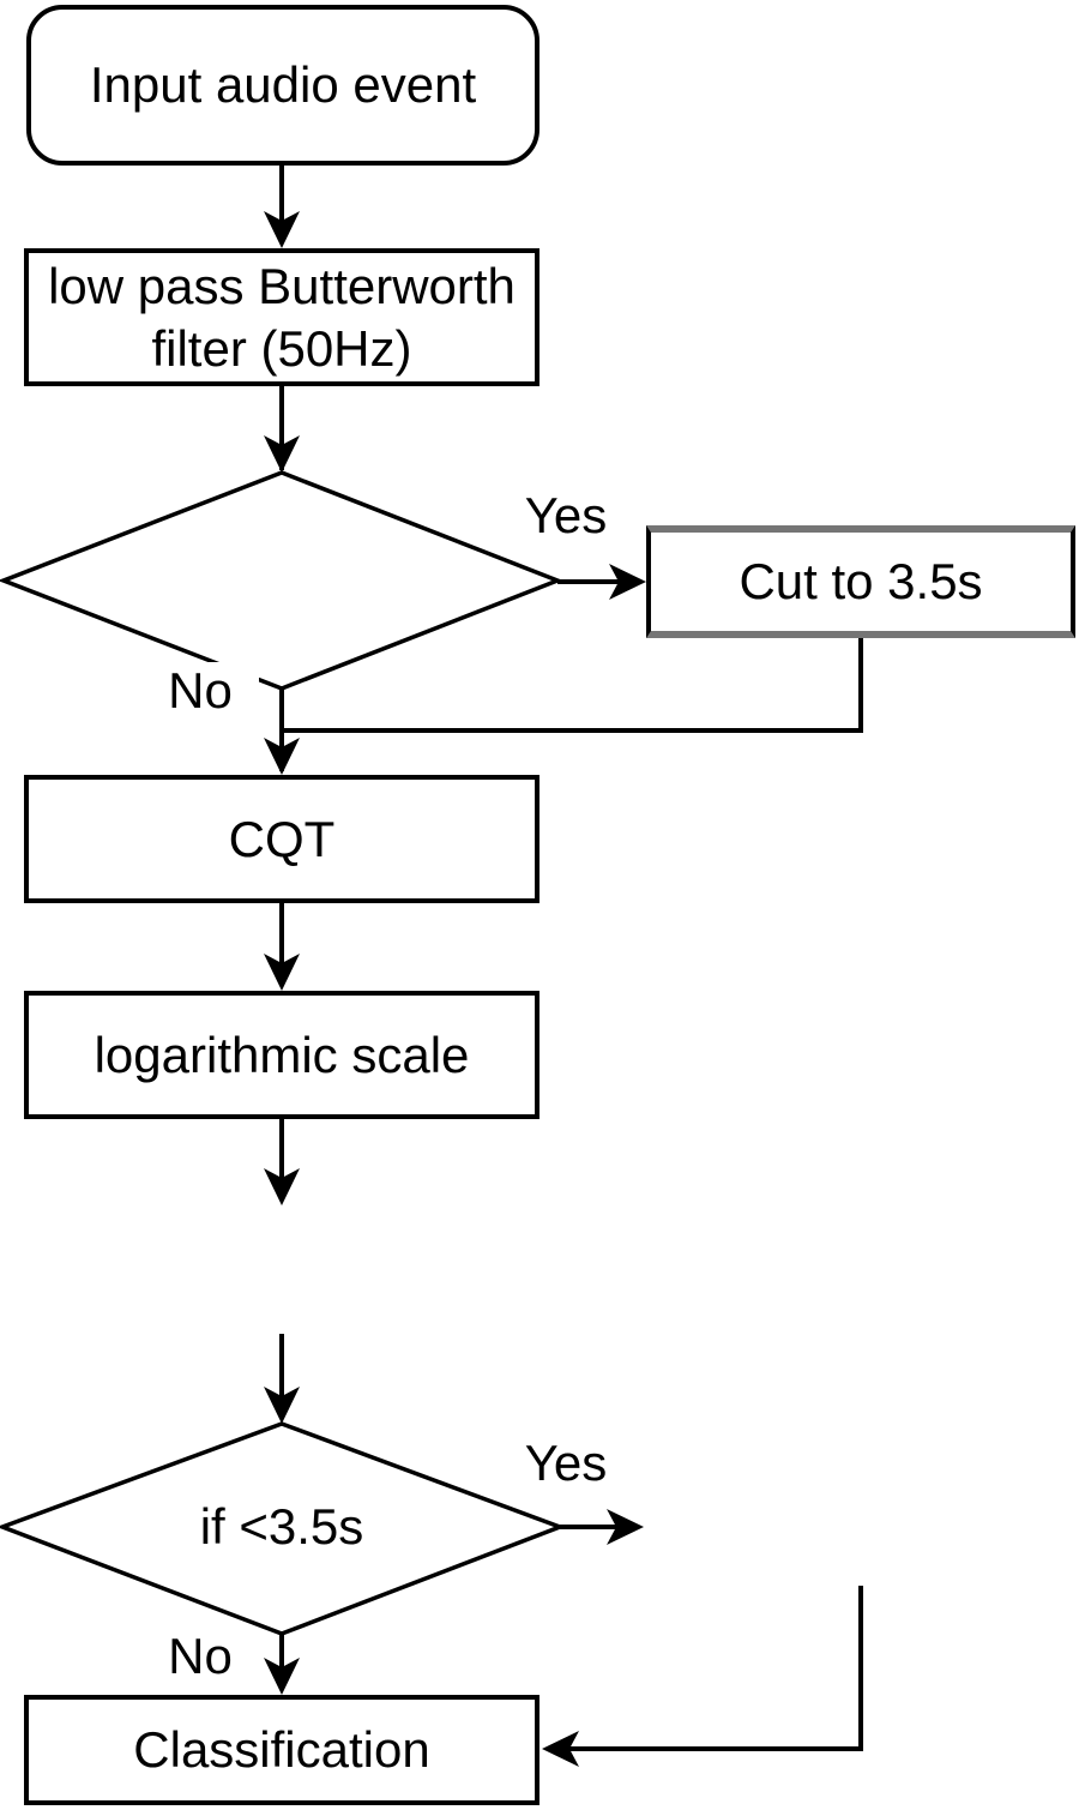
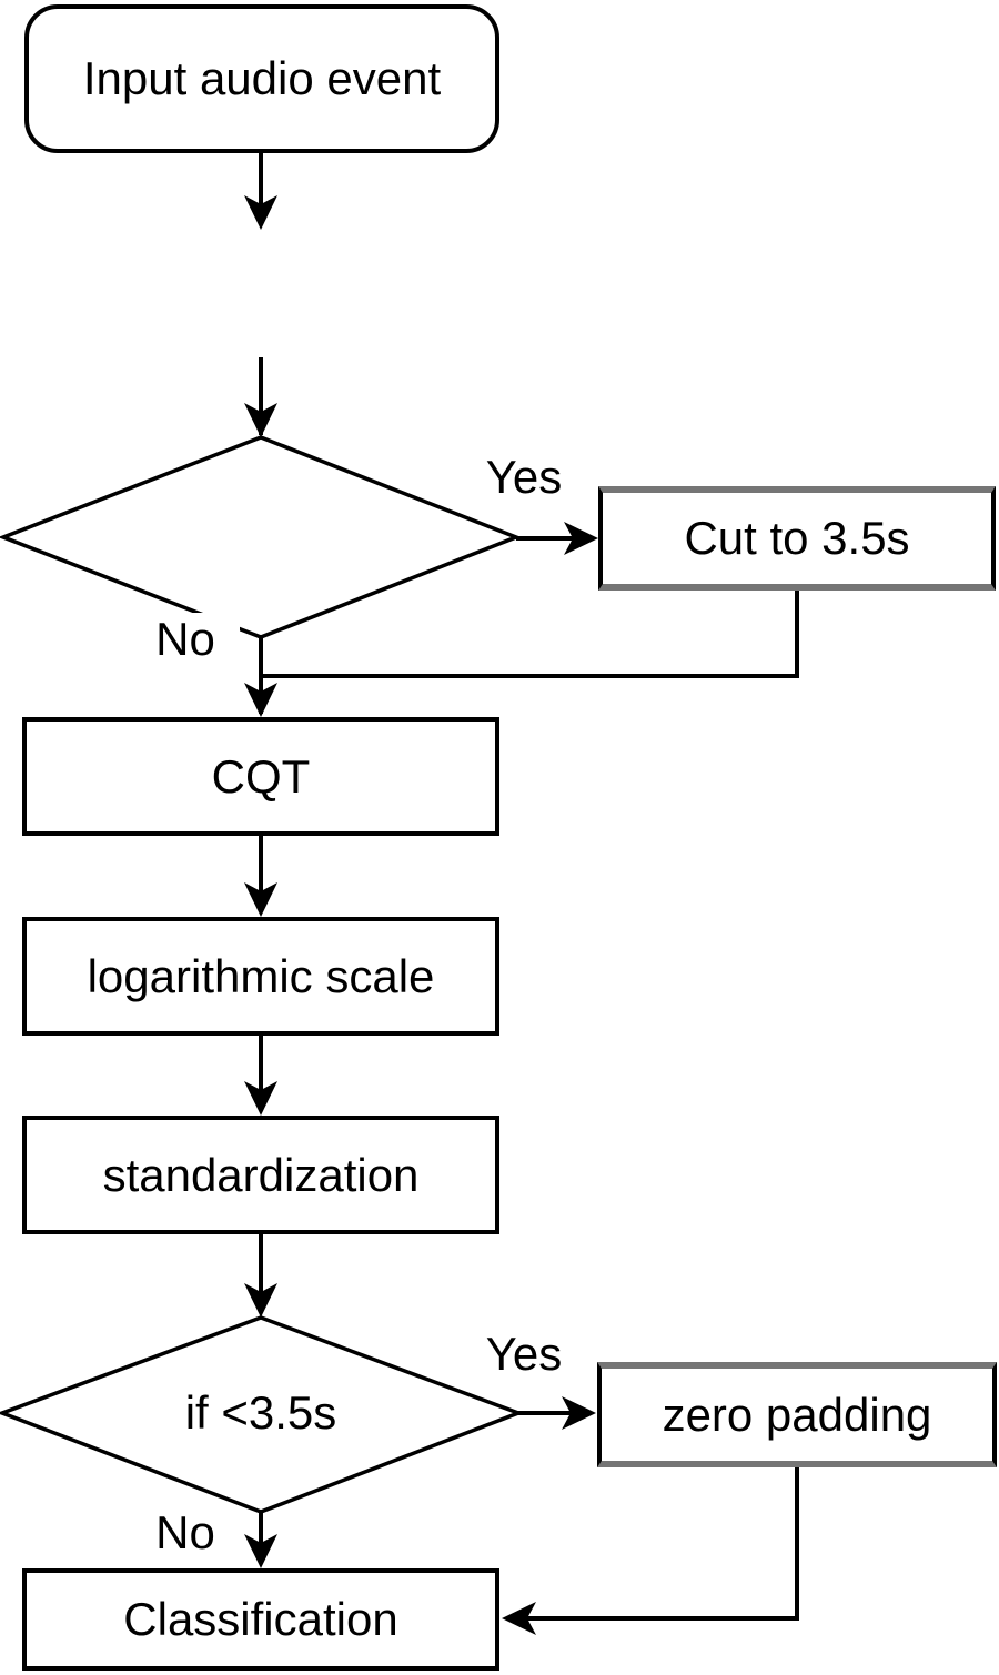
  Input audio event
- low pass Butterworth filter (50Hz)
  Cut to 3.5s
  CQT
  logarithmic scale
+ standardization
  if <3.5s
+ zero padding
  Classification
  Yes
  No
  Yes
  No
